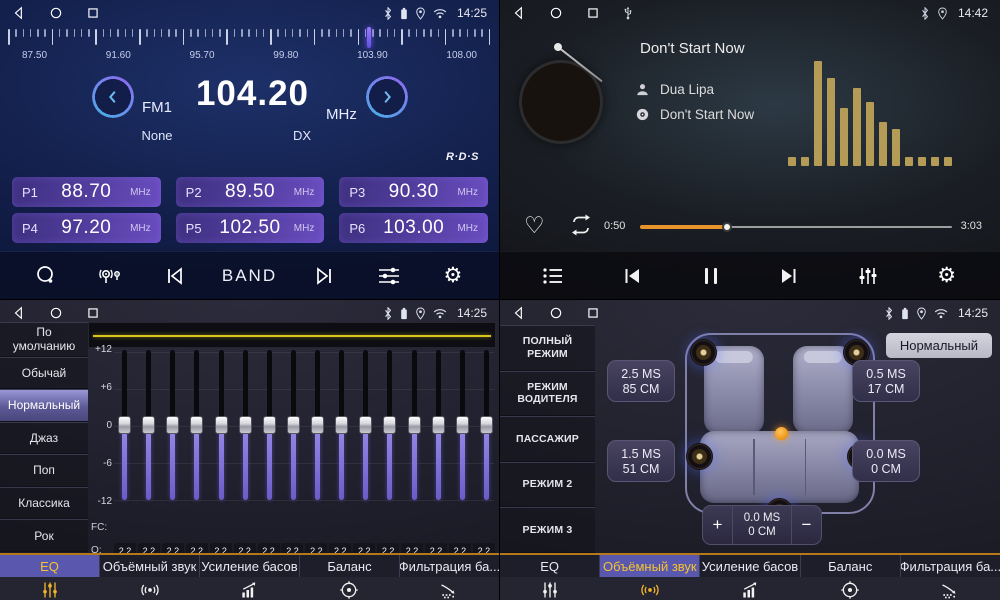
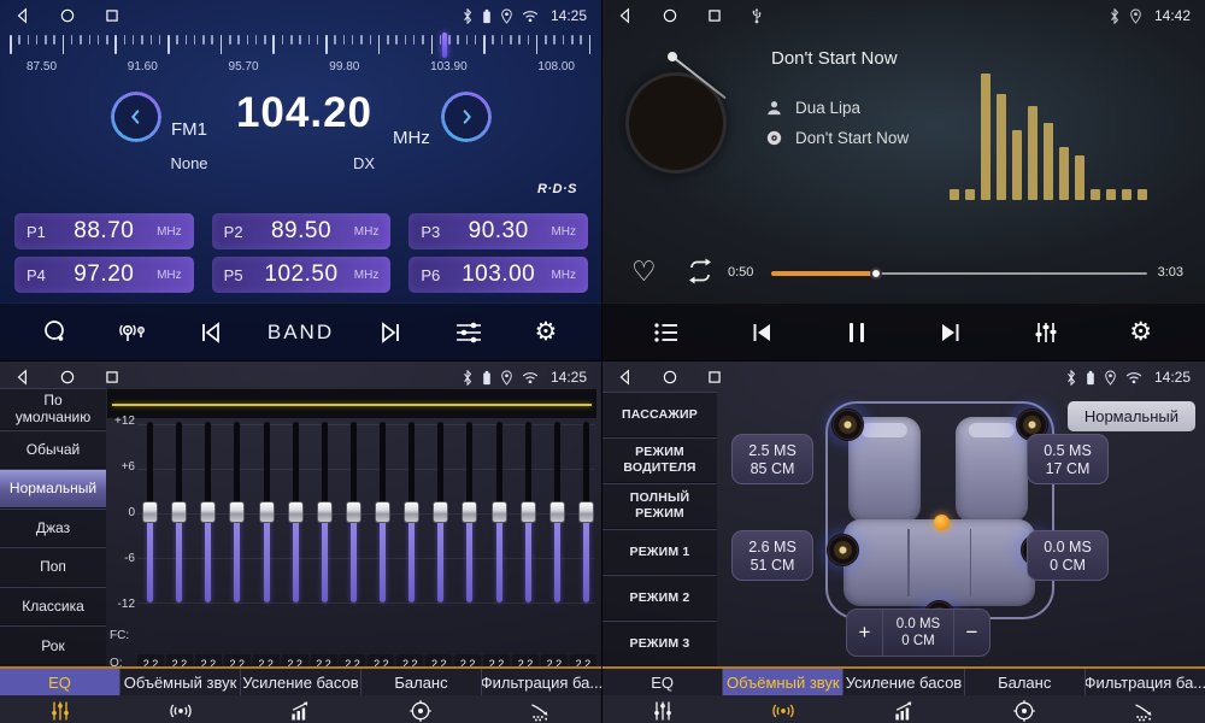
  14:25
  87.50
  91.60
  95.70
  99.80
  103.90
  108.00
  FM1
  104.20
  MHz
  None
  DX
  R·D·S
  P1
  88.70
  MHz
  P2
  89.50
  MHz
  P3
  90.30
  MHz
  P4
  97.20
  MHz
  P5
  102.50
  MHz
  P6
  103.00
  MHz
  BAND
  ⚙
  14:42
  Don't Start Now
  Dua Lipa
  Don't Start Now
  ♡
  0:50
  3:03
  ⚙
  14:25
  По умолчанию
  Обычай
  Нормальный
  Джаз
  Поп
  Классика
  Рок
  +12
  +6
  0
  -6
  -12
  FC:
  Q:
  2.2
  2.2
  2.2
  2.2
  2.2
  2.2
  2.2
  2.2
  2.2
  2.2
  2.2
  2.2
  2.2
  2.2
  2.2
  2.2
  EQ
  Объёмный звук
  Усиление басов
  Баланс
  Фильтрация ба...
  14:25
- ПОЛНЫЙ РЕЖИМ
+ ПАССАЖИР
  РЕЖИМ ВОДИТЕЛЯ
- ПАССАЖИР
+ ПОЛНЫЙ РЕЖИМ
+ РЕЖИМ 1
  РЕЖИМ 2
  РЕЖИМ 3
  Нормальный
  2.5 MS
  85 CM
  0.5 MS
  17 CM
- 1.5 MS
+ 2.6 MS
  51 CM
  0.0 MS
  0 CM
  +
  0.0 MS
  0 CM
  −
  EQ
  Объёмный звук
  Усиление басов
  Баланс
  Фильтрация ба...
